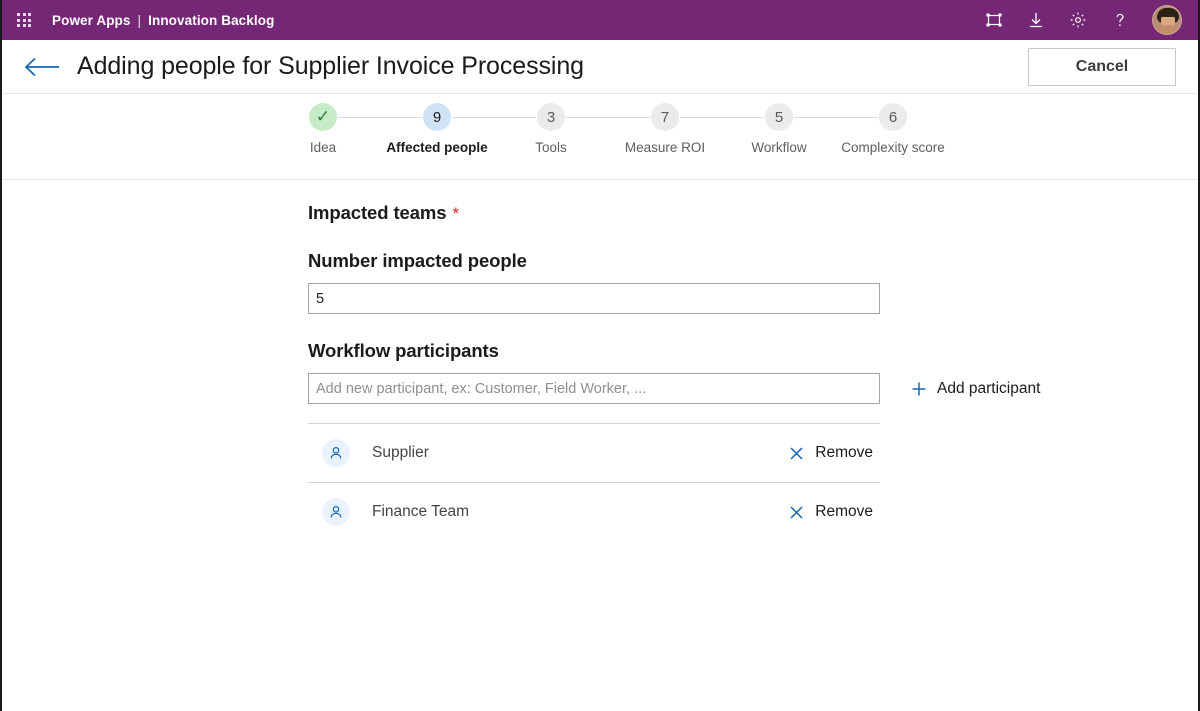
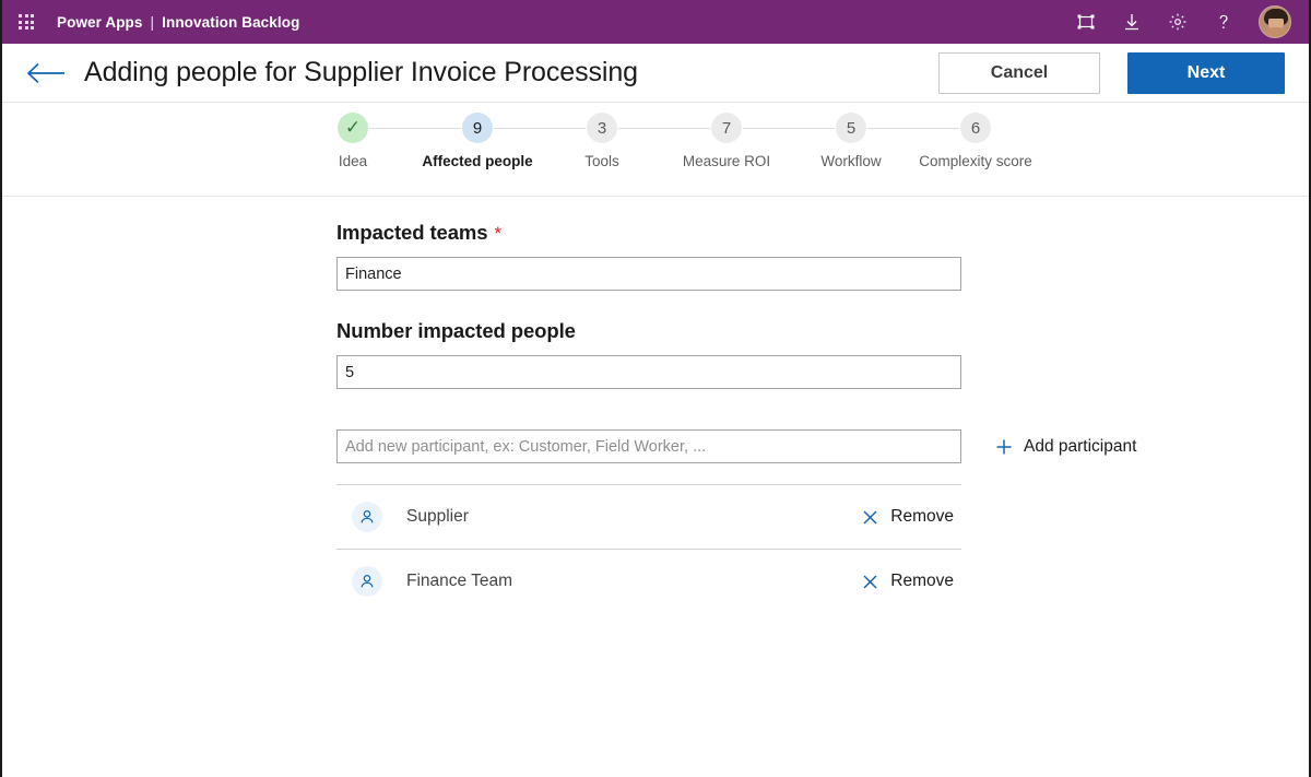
  Power Apps
  |
  Innovation Backlog
  Adding people for Supplier Invoice Processing
  Cancel
+ Next
  ✓
  Idea
  9
  Affected people
  3
  Tools
  7
  Measure ROI
  5
  Workflow
  6
  Complexity score
  Impacted teams
  *
+ Finance
  Number impacted people
  5
- Workflow participants
  Add new participant, ex: Customer, Field Worker, ...
  Add participant
  Supplier
  Remove
  Finance Team
  Remove
